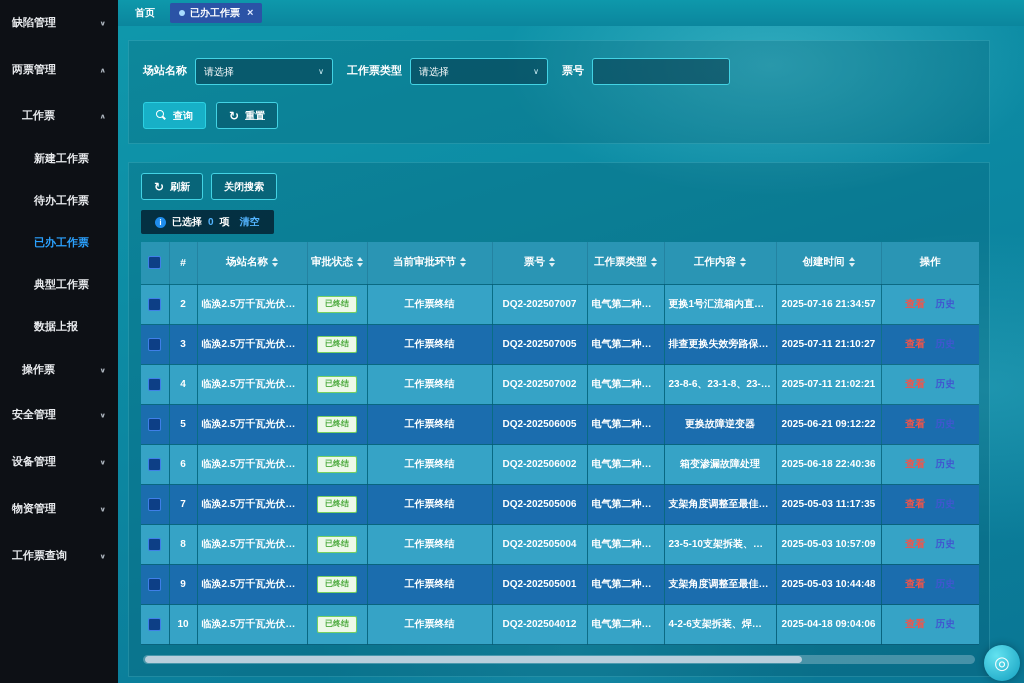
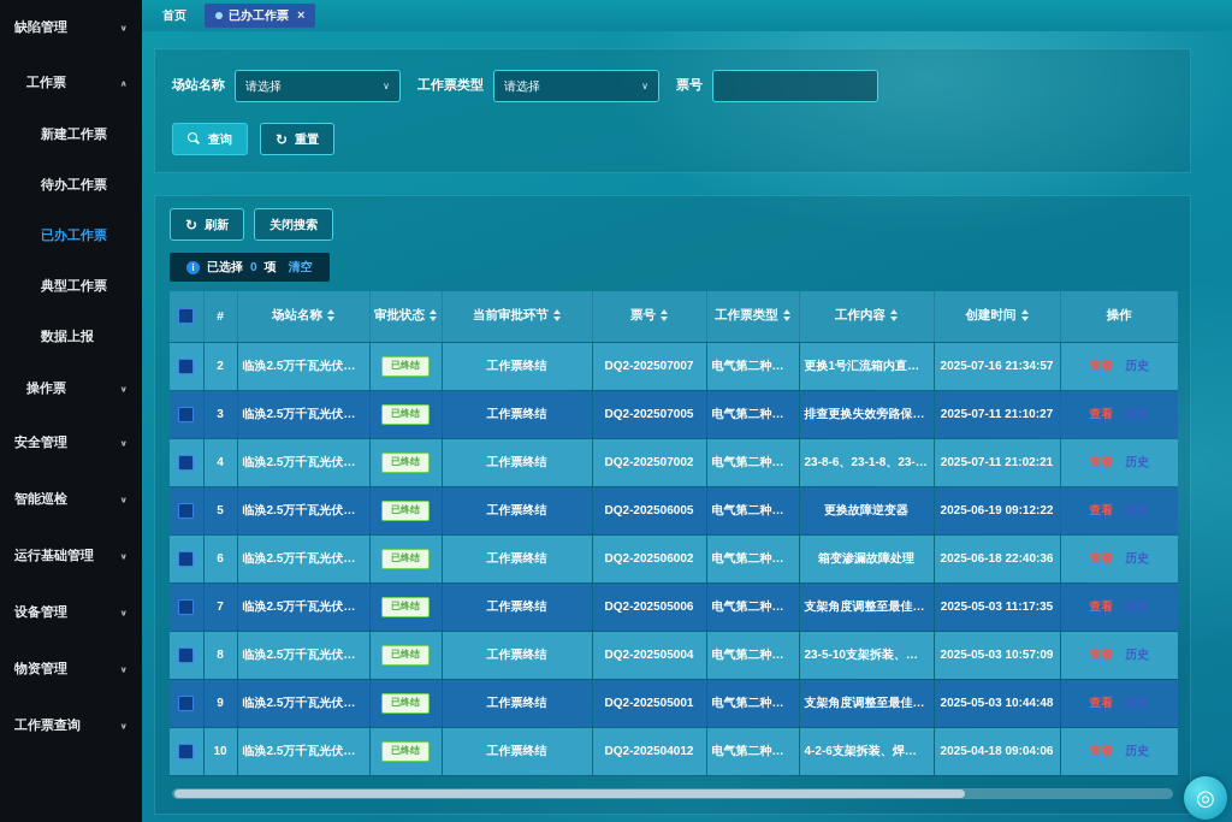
  缺陷管理
- 两票管理
  工作票
  新建工作票
  待办工作票
  已办工作票
  典型工作票
  数据上报
  操作票
  安全管理
+ 智能巡检
+ 运行基础管理
  设备管理
  物资管理
  工作票查询
  首页
  已办工作票
  ×
  场站名称
  请选择
  ∨
  工作票类型
  请选择
  ∨
  票号
  查询
  ↻
  重置
  ↻
  刷新
  关闭搜索
  i
  已选择
  0
  项
  清空
  	#	场站名称	审批状态	当前审批环节	票号	工作票类型	工作内容	创建时间	操作
  	2	临涣2.5万千瓦光伏电…	已终结	工作票终结	DQ2-202507007	电气第二种工作	更换1号汇流箱内直流断	2025-07-16 21:34:57	查看 历史
  	3	临涣2.5万千瓦光伏电…	已终结	工作票终结	DQ2-202507005	电气第二种工作	排查更换失效旁路保护器	2025-07-11 21:10:27	查看 历史
  	4	临涣2.5万千瓦光伏电…	已终结	工作票终结	DQ2-202507002	电气第二种工作	23-8-6、23-1-8、23-1-9	2025-07-11 21:02:21	查看 历史
- 	5	临涣2.5万千瓦光伏电…	已终结	工作票终结	DQ2-202506005	电气第二种工作	更换故障逆变器	2025-06-21 09:12:22	查看 历史
+ 	5	临涣2.5万千瓦光伏电…	已终结	工作票终结	DQ2-202506005	电气第二种工作	更换故障逆变器	2025-06-19 09:12:22	查看 历史
  	6	临涣2.5万千瓦光伏电…	已终结	工作票终结	DQ2-202506002	电气第二种工作	箱变渗漏故障处理	2025-06-18 22:40:36	查看 历史
  	7	临涣2.5万千瓦光伏电…	已终结	工作票终结	DQ2-202505006	电气第二种工作	支架角度调整至最佳角度	2025-05-03 11:17:35	查看 历史
  	8	临涣2.5万千瓦光伏电…	已终结	工作票终结	DQ2-202505004	电气第二种工作	23-5-10支架拆装、焊接	2025-05-03 10:57:09	查看 历史
  	9	临涣2.5万千瓦光伏电…	已终结	工作票终结	DQ2-202505001	电气第二种工作	支架角度调整至最佳角度	2025-05-03 10:44:48	查看 历史
  	10	临涣2.5万千瓦光伏电…	已终结	工作票终结	DQ2-202504012	电气第二种工作	4-2-6支架拆装、焊接、	2025-04-18 09:04:06	查看 历史
  ◎
